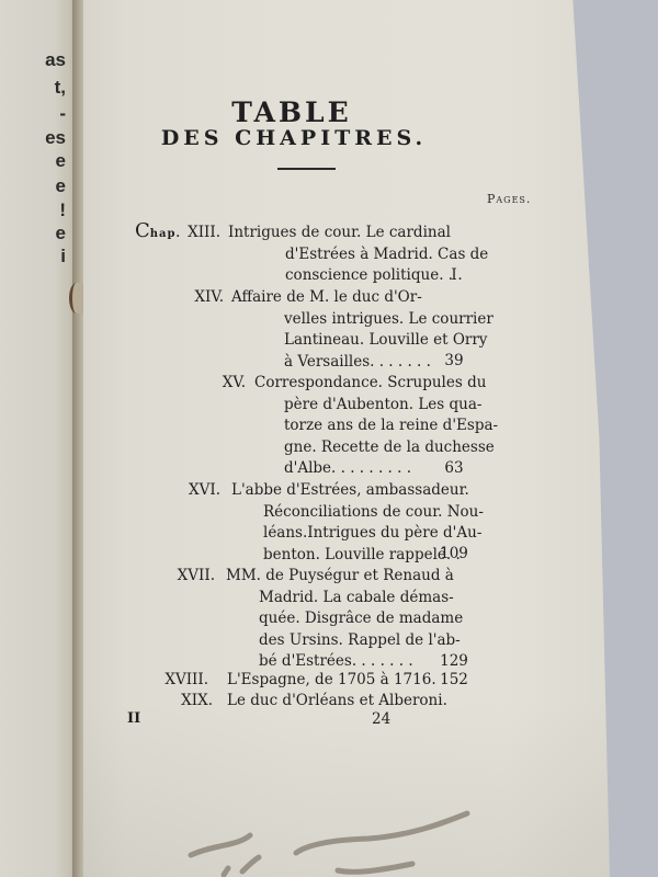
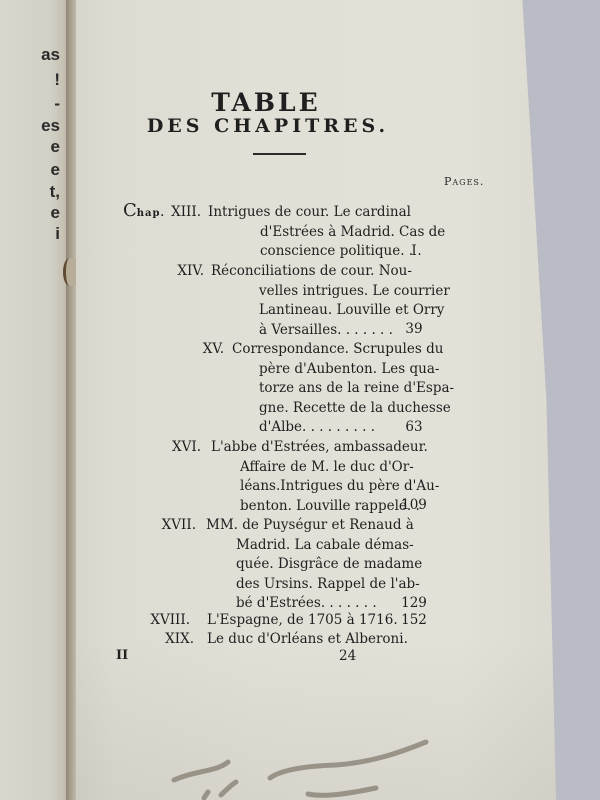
  as
- t,
+ !
  -
  es
  e
  e
- !
+ t,
  e
  i
  TABLE
  DES CHAPITRES.
  Pages.
  Chap.
  XIII.
  Intrigues de cour. Le cardinal
  d'Estrées à Madrid. Cas de
  conscience politique. . .
  I
  XIV.
- Affaire de M. le duc d'Or-
+ Réconciliations de cour. Nou-
  velles intrigues. Le courrier
  Lantineau. Louville et Orry
  à Versailles. . . . . . .
  39
  XV.
  Correspondance. Scrupules du
  père d'Aubenton. Les qua-
  torze ans de la reine d'Espa-
  gne. Recette de la duchesse
  d'Albe. . . . . . . . .
  63
  XVI.
  L'abbe d'Estrées, ambassadeur.
- Réconciliations de cour. Nou-
+ Affaire de M. le duc d'Or-
  léans.Intrigues du père d'Au-
  benton. Louville rappelé. .
  109
  XVII.
  MM. de Puységur et Renaud à
  Madrid. La cabale démas-
  quée. Disgrâce de madame
  des Ursins. Rappel de l'ab-
  bé d'Estrées. . . . . . .
  129
  XVIII.
  L'Espagne, de 1705 à 1716.
  152
  XIX.
  Le duc d'Orléans et Alberoni.
